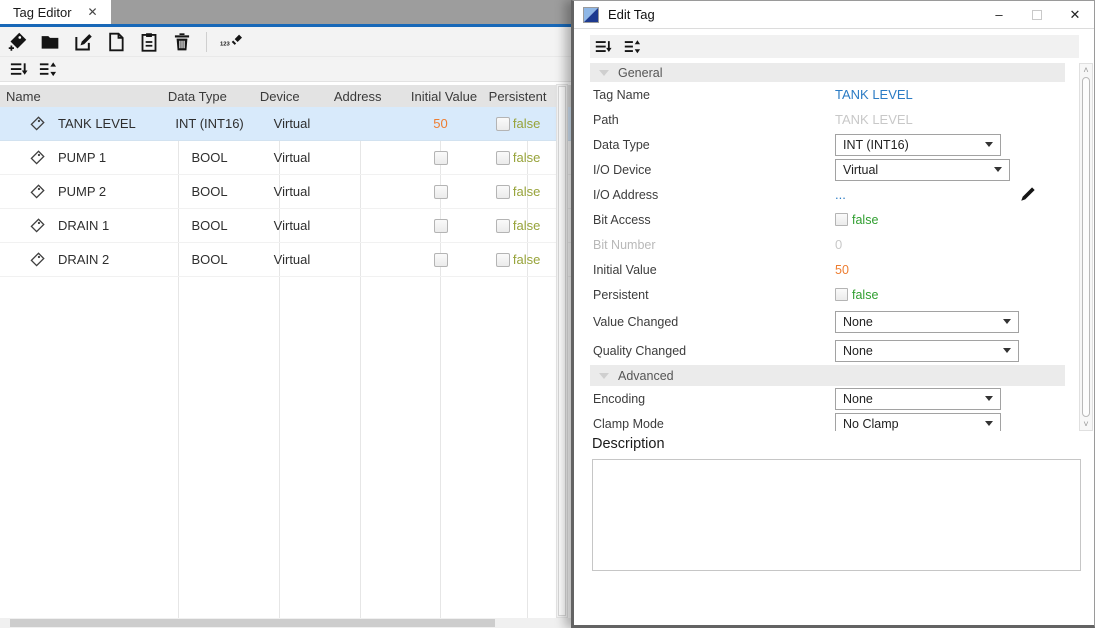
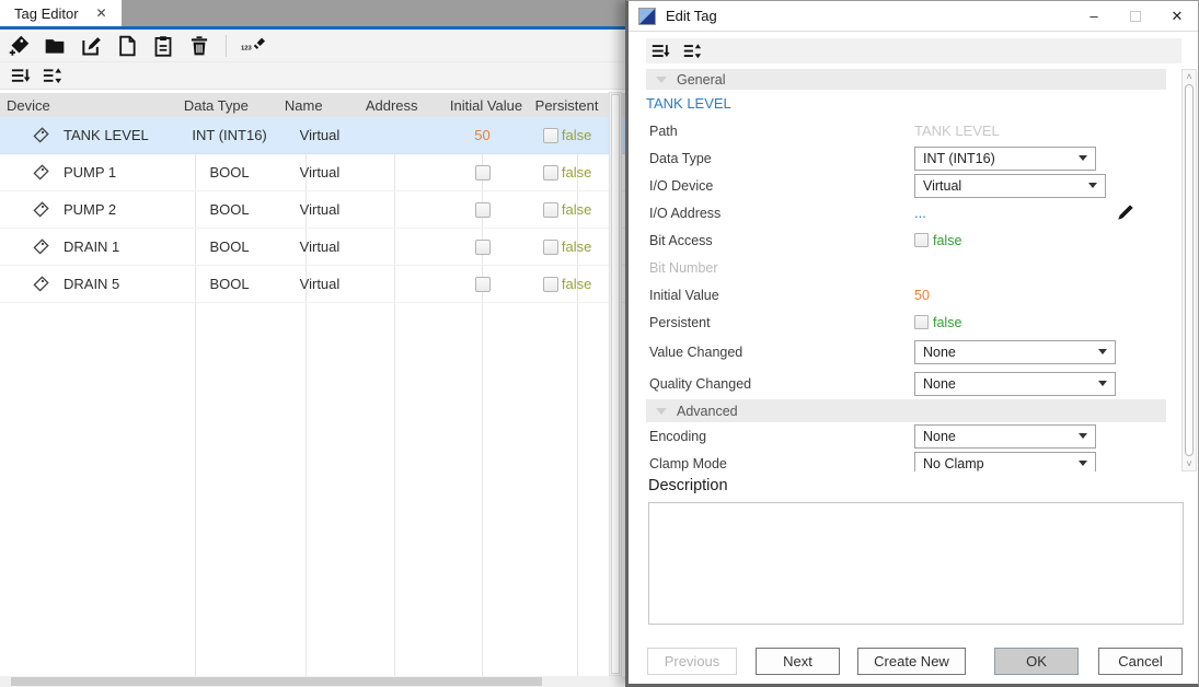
  Tag Editor
  ✕
- Name
+ Device
  Data Type
- Device
+ Name
  Address
  Initial Value
  Persistent
  TANK LEVEL
  INT (INT16)
  Virtual
  50
  false
  PUMP 1
  BOOL
  Virtual
  false
  PUMP 2
  BOOL
  Virtual
  false
  DRAIN 1
  BOOL
  Virtual
  false
- DRAIN 2
+ DRAIN 5
  BOOL
  Virtual
  false
  Edit Tag
  –
  ✕
  General
- Tag Name
  TANK LEVEL
  Path
  TANK LEVEL
  Data Type
  INT (INT16)
  I/O Device
  Virtual
  I/O Address
  ...
  Bit Access
  false
  Bit Number
- 0
  Initial Value
  50
  Persistent
  false
  Value Changed
  None
  Quality Changed
  None
  Advanced
  Encoding
  None
  Clamp Mode
  No Clamp
  ˄
  ˅
  Description
+ Previous
+ Next
+ Create New
+ OK
+ Cancel
